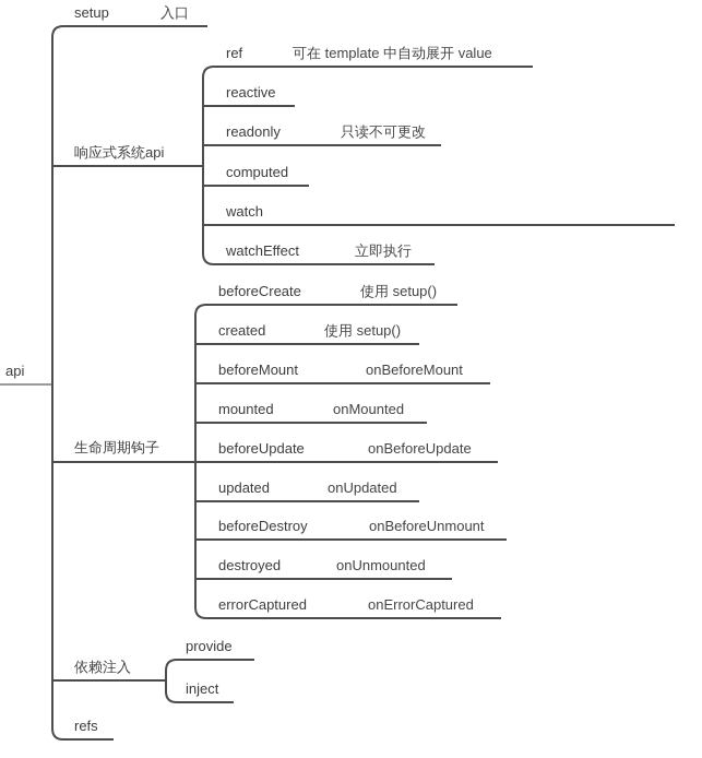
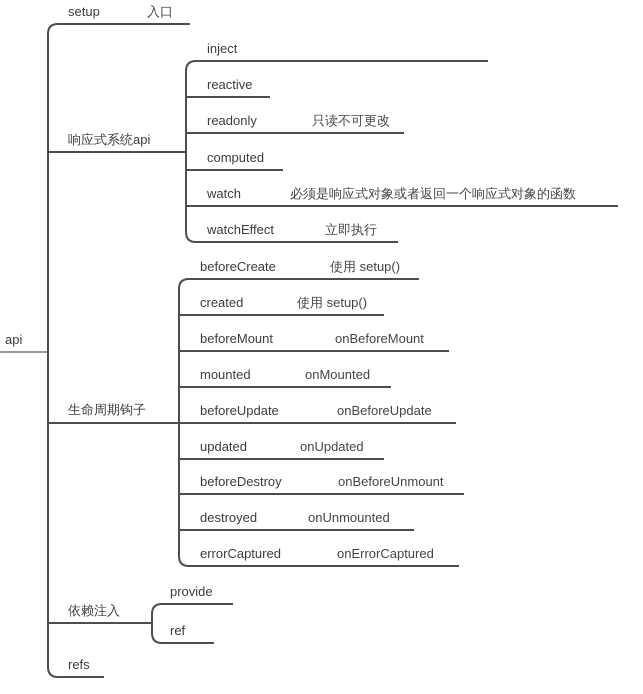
  api
  setup
  入口
  响应式系统api
  生命周期钩子
  依赖注入
  refs
- ref
+ inject
- 可在 template 中自动展开 value
  reactive
  readonly
  只读不可更改
  computed
  watch
+ 必须是响应式对象或者返回一个响应式对象的函数
  watchEffect
  立即执行
  beforeCreate
  使用 setup()
  created
  使用 setup()
  beforeMount
  onBeforeMount
  mounted
  onMounted
  beforeUpdate
  onBeforeUpdate
  updated
  onUpdated
  beforeDestroy
  onBeforeUnmount
  destroyed
  onUnmounted
  errorCaptured
  onErrorCaptured
  provide
- inject
+ ref
